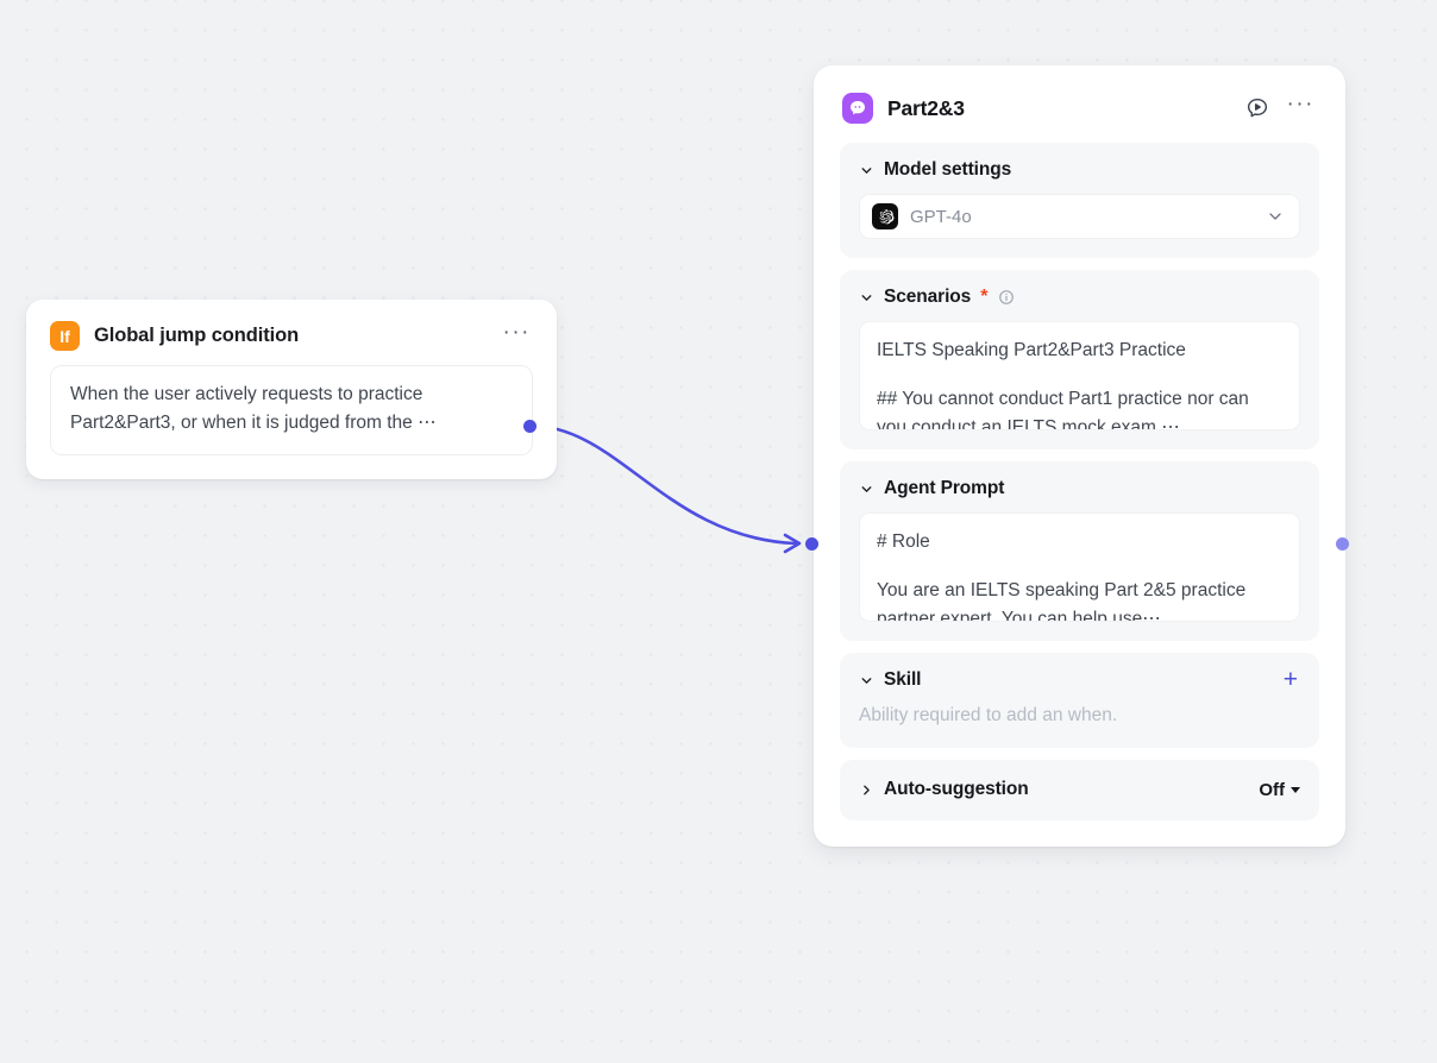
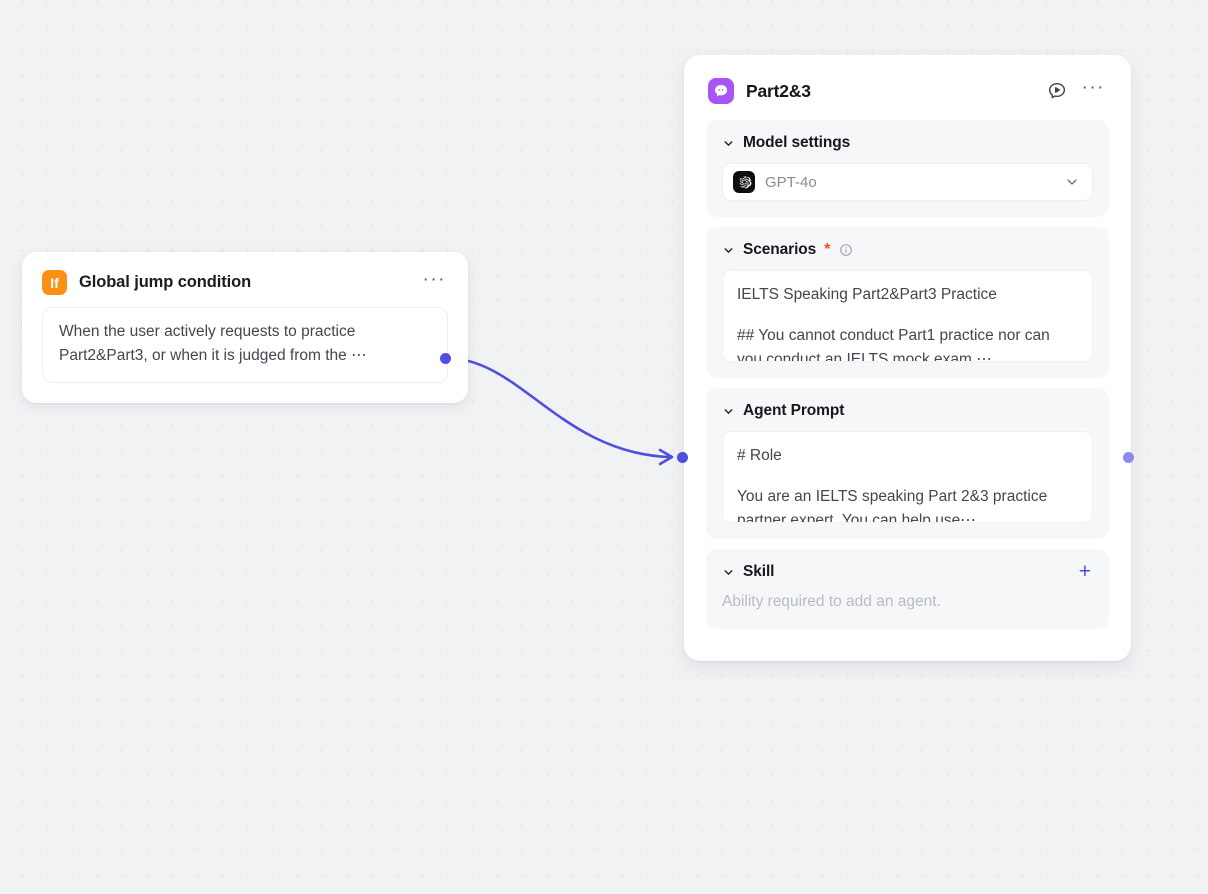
  If
  Global jump condition
  ···
  When the user actively requests to practice Part2&Part3, or when it is judged from the ⋯
  Part2&3
  ···
  Model settings
  GPT-4o
  Scenarios
  *
  IELTS Speaking Part2&Part3 Practice
  ## You cannot conduct Part1 practice nor can you conduct an IELTS mock exam.⋯
  Agent Prompt
  # Role
- You are an IELTS speaking Part 2&5 practice partner expert. You can help use⋯
+ You are an IELTS speaking Part 2&3 practice partner expert. You can help use⋯
  Skill
  +
- Ability required to add an when.
+ Ability required to add an agent.
- Auto-suggestion
- Off
